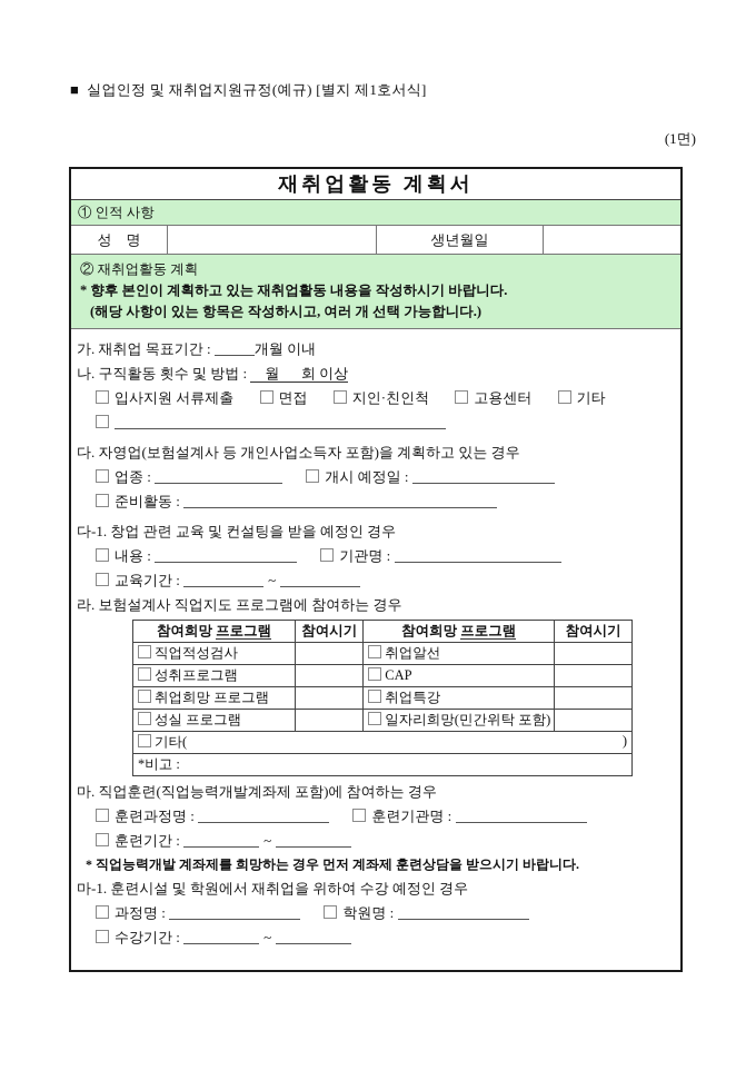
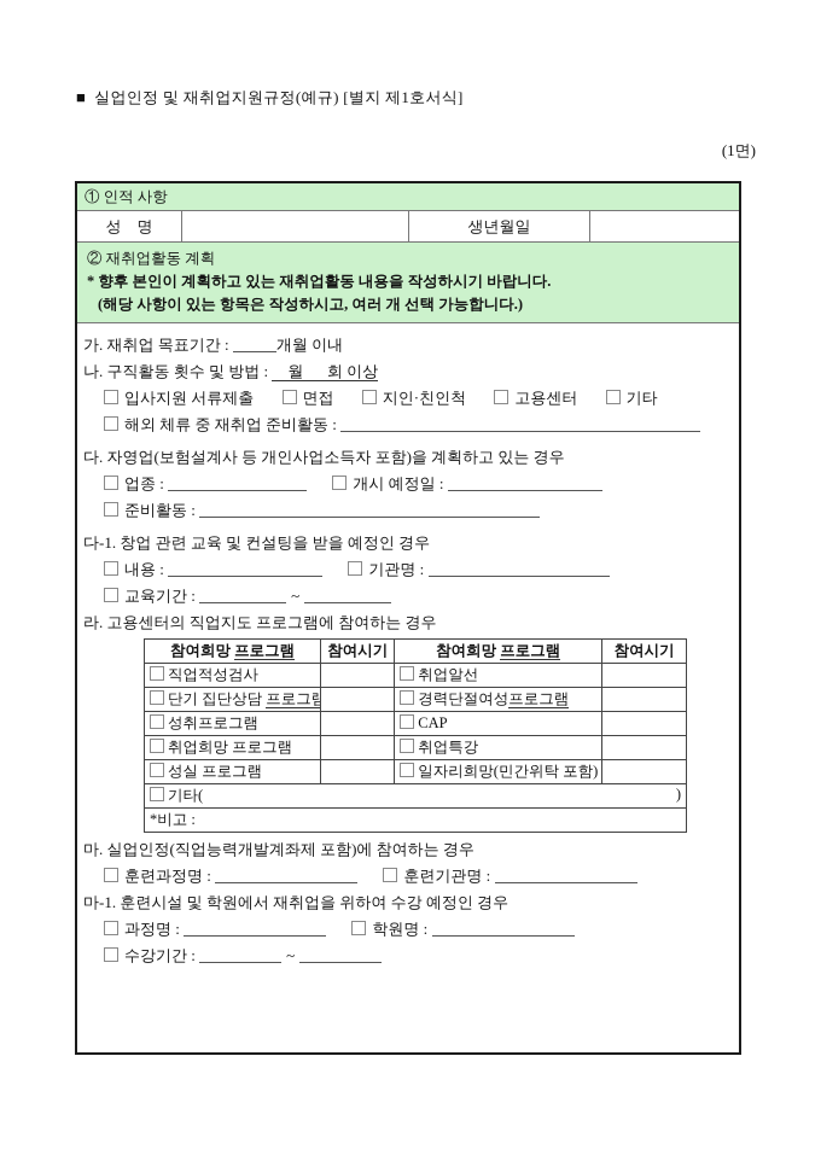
  ■ 실업인정 및 재취업지원규정(예규) [별지 제1호서식]
  (1면)
- 재취업활동 계획서
  ① 인적 사항
  성 명
  생년월일
  ② 재취업활동 계획
  * 향후 본인이 계획하고 있는 재취업활동 내용을 작성하시기 바랍니다.
  (해당 사항이 있는 항목은 작성하시고, 여러 개 선택 가능합니다.)
  가. 재취업 목표기간 : 개월 이내
  나. 구직활동 횟수 및 방법 : 월 회 이상
  입사지원 서류제출 면접 지인·친인척 고용센터 기타
+ 해외 체류 중 재취업 준비활동 :
  다. 자영업(보험설계사 등 개인사업소득자 포함)을 계획하고 있는 경우
  업종 : 개시 예정일 :
  준비활동 :
  다-1. 창업 관련 교육 및 컨설팅을 받을 예정인 경우
  내용 : 기관명 :
  교육기간 : ~
- 라. 보험설계사 직업지도 프로그램에 참여하는 경우
+ 라. 고용센터의 직업지도 프로그램에 참여하는 경우
  참여희망 프로그램	참여시기	참여희망 프로그램	참여시기
  직업적성검사		취업알선
+ 단기 집단상담 프로그램		경력단절여성프로그램
  성취프로그램		CAP
  취업희망 프로그램		취업특강
  성실 프로그램		일자리희망(민간위탁 포함)
  기타( )
  *비고 :
- 마. 직업훈련(직업능력개발계좌제 포함)에 참여하는 경우
+ 마. 실업인정(직업능력개발계좌제 포함)에 참여하는 경우
  훈련과정명 : 훈련기관명 :
- 훈련기간 : ~
- * 직업능력개발 계좌제를 희망하는 경우 먼저 계좌제 훈련상담을 받으시기 바랍니다.
  마-1. 훈련시설 및 학원에서 재취업을 위하여 수강 예정인 경우
  과정명 : 학원명 :
  수강기간 : ~
